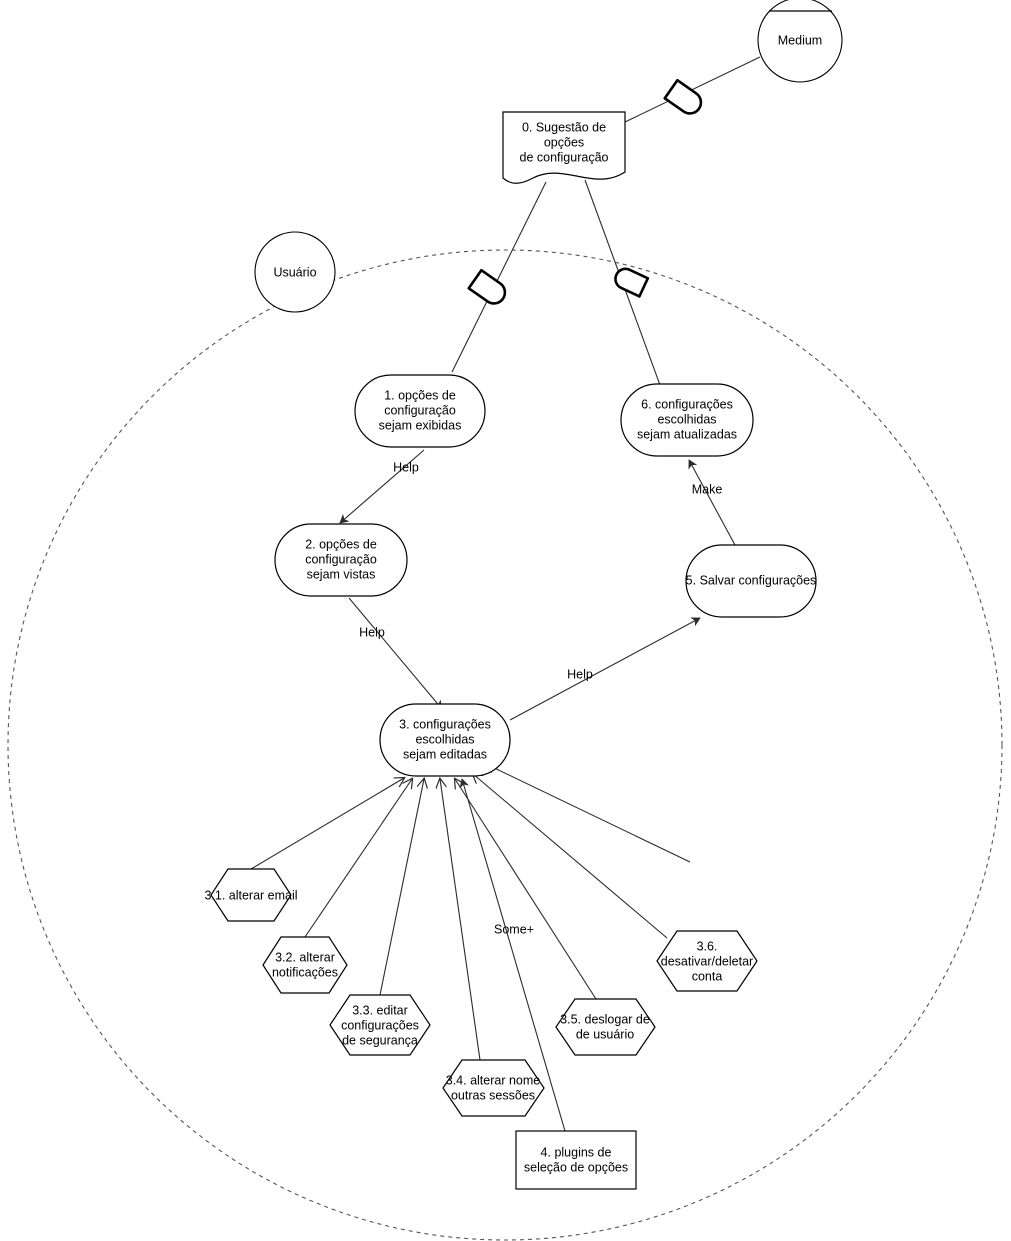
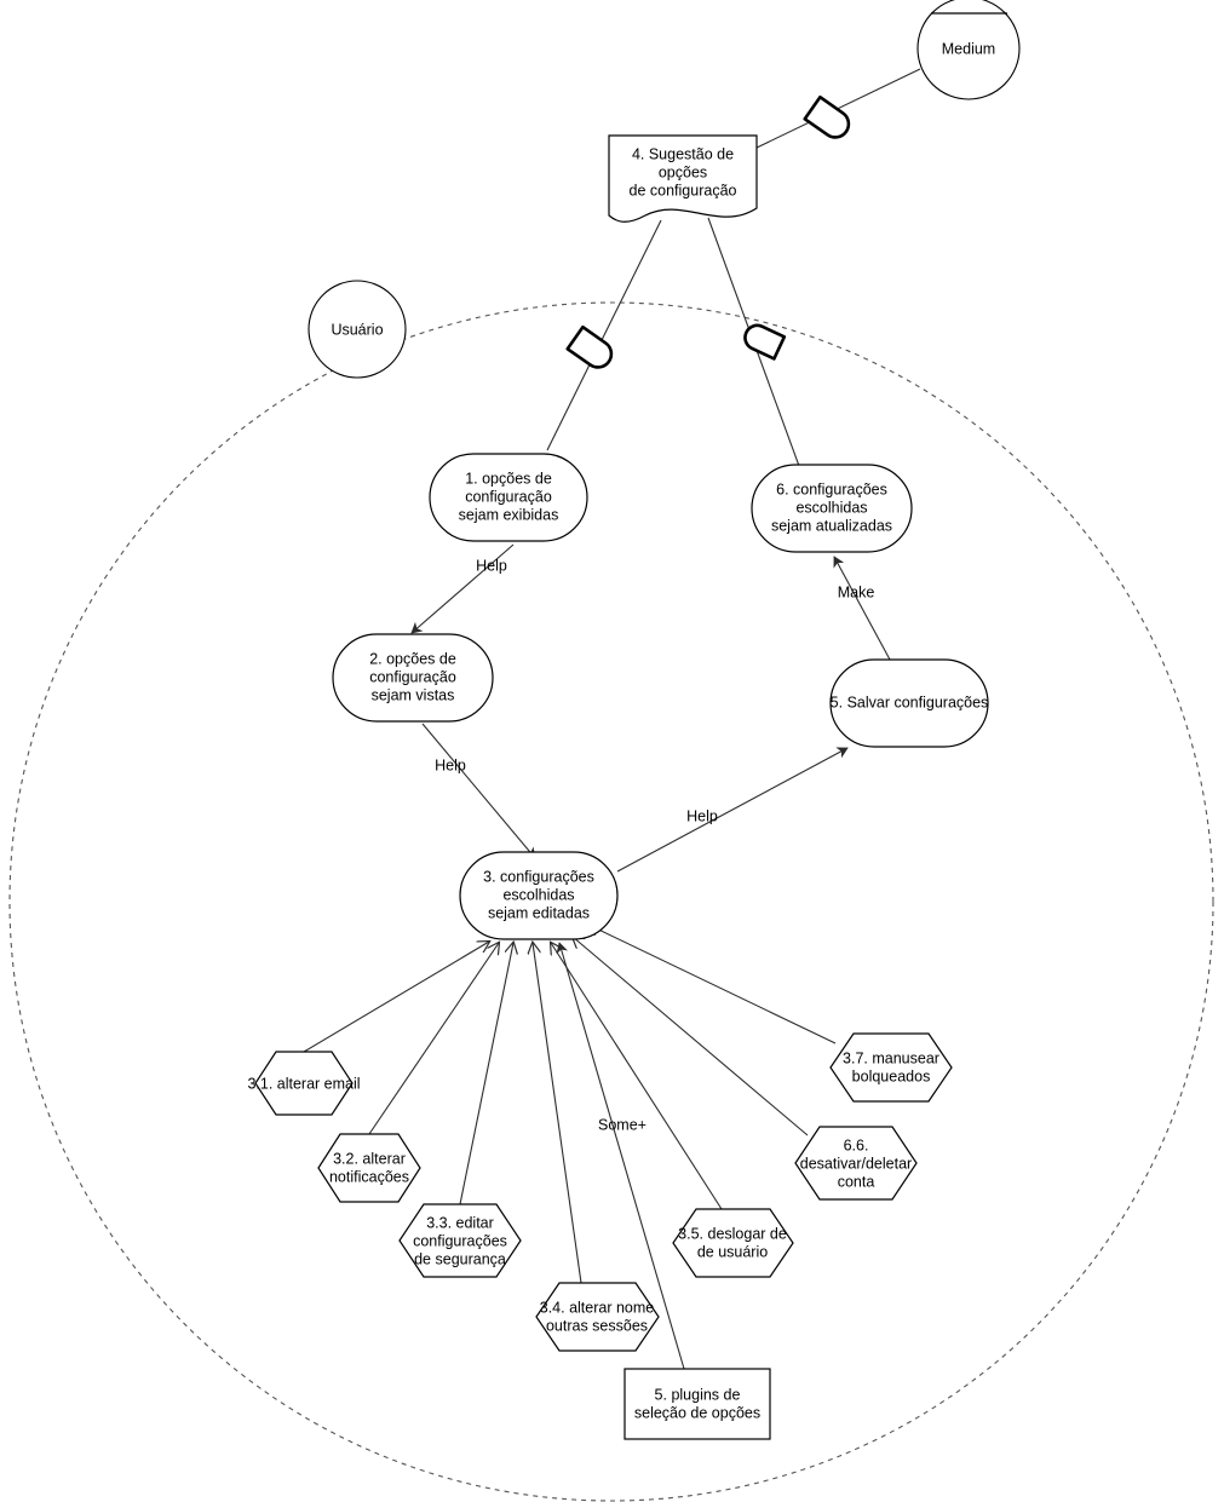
  Medium
  Usuário
- 0. Sugestão de
+ 4. Sugestão de
  opções
  de configuração
  1. opções de
  configuração
  sejam exibidas
  6. configurações
  escolhidas
  sejam atualizadas
  2. opções de
  configuração
  sejam vistas
  5. Salvar configurações
  3. configurações
  escolhidas
  sejam editadas
  3.1. alterar email
  3.2. alterar
  notificações
  3.3. editar
  configurações
  de segurança
  3.4. alterar nome
  outras sessões
  3.5. deslogar de
  de usuário
- 3.6.
+ 6.6.
  desativar/deletar
  conta
+ 3.7. manusear
+ bolqueados
- 4. plugins de
+ 5. plugins de
  seleção de opções
  Help
  Make
  Help
  Help
  Some+
